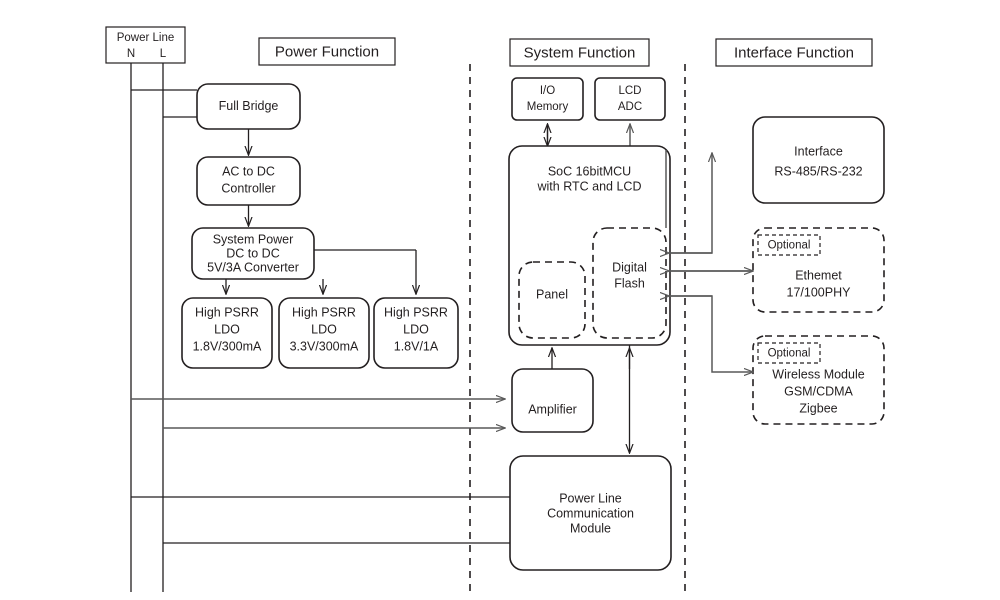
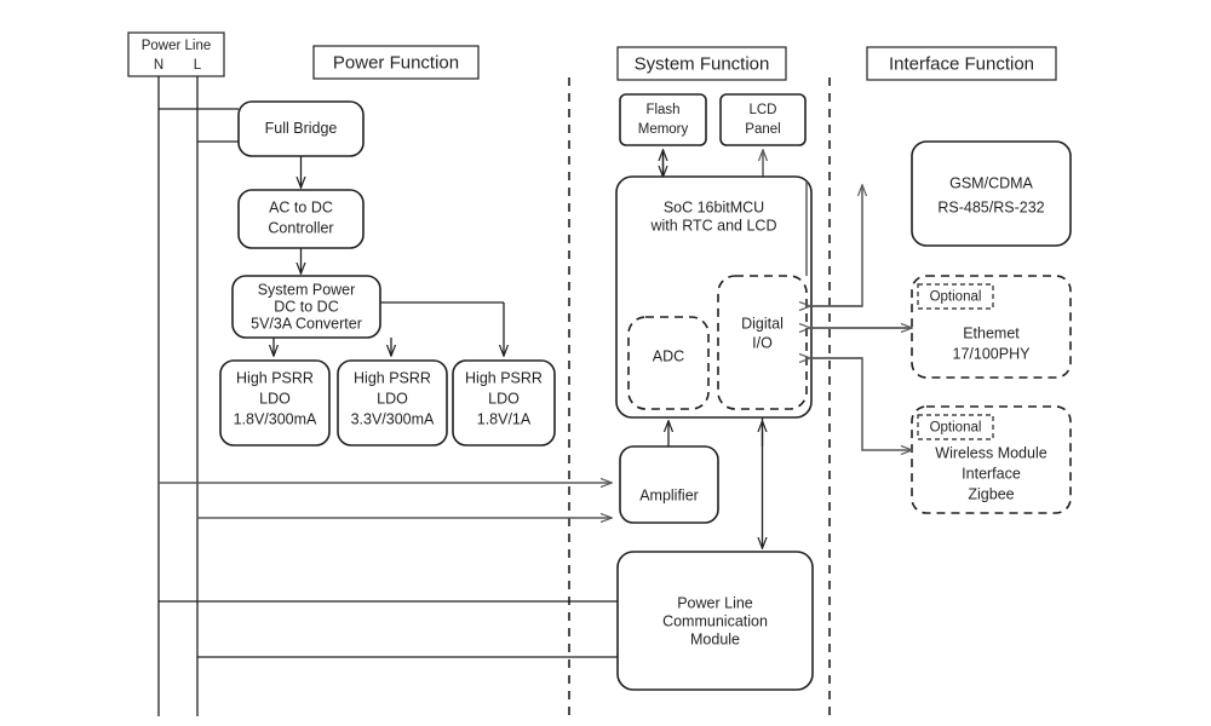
  Power Function
  System Function
  Interface Function
  Power Line
  N
  L
  Full Bridge
  AC to DC
  Controller
  System Power
  DC to DC
  5V/3A Converter
  High PSRR
  LDO
  1.8V/300mA
  High PSRR
  LDO
  3.3V/300mA
  High PSRR
  LDO
  1.8V/1A
- I/O
+ Flash
  Memory
  LCD
- ADC
+ Panel
  SoC 16bitMCU
  with RTC and LCD
- Panel
+ ADC
  Digital
- Flash
+ I/O
  Amplifier
  Power Line
  Communication
  Module
- Interface
+ GSM/CDMA
  RS-485/RS-232
  Optional
  Ethemet
  17/100PHY
  Optional
  Wireless Module
- GSM/CDMA
+ Interface
  Zigbee
